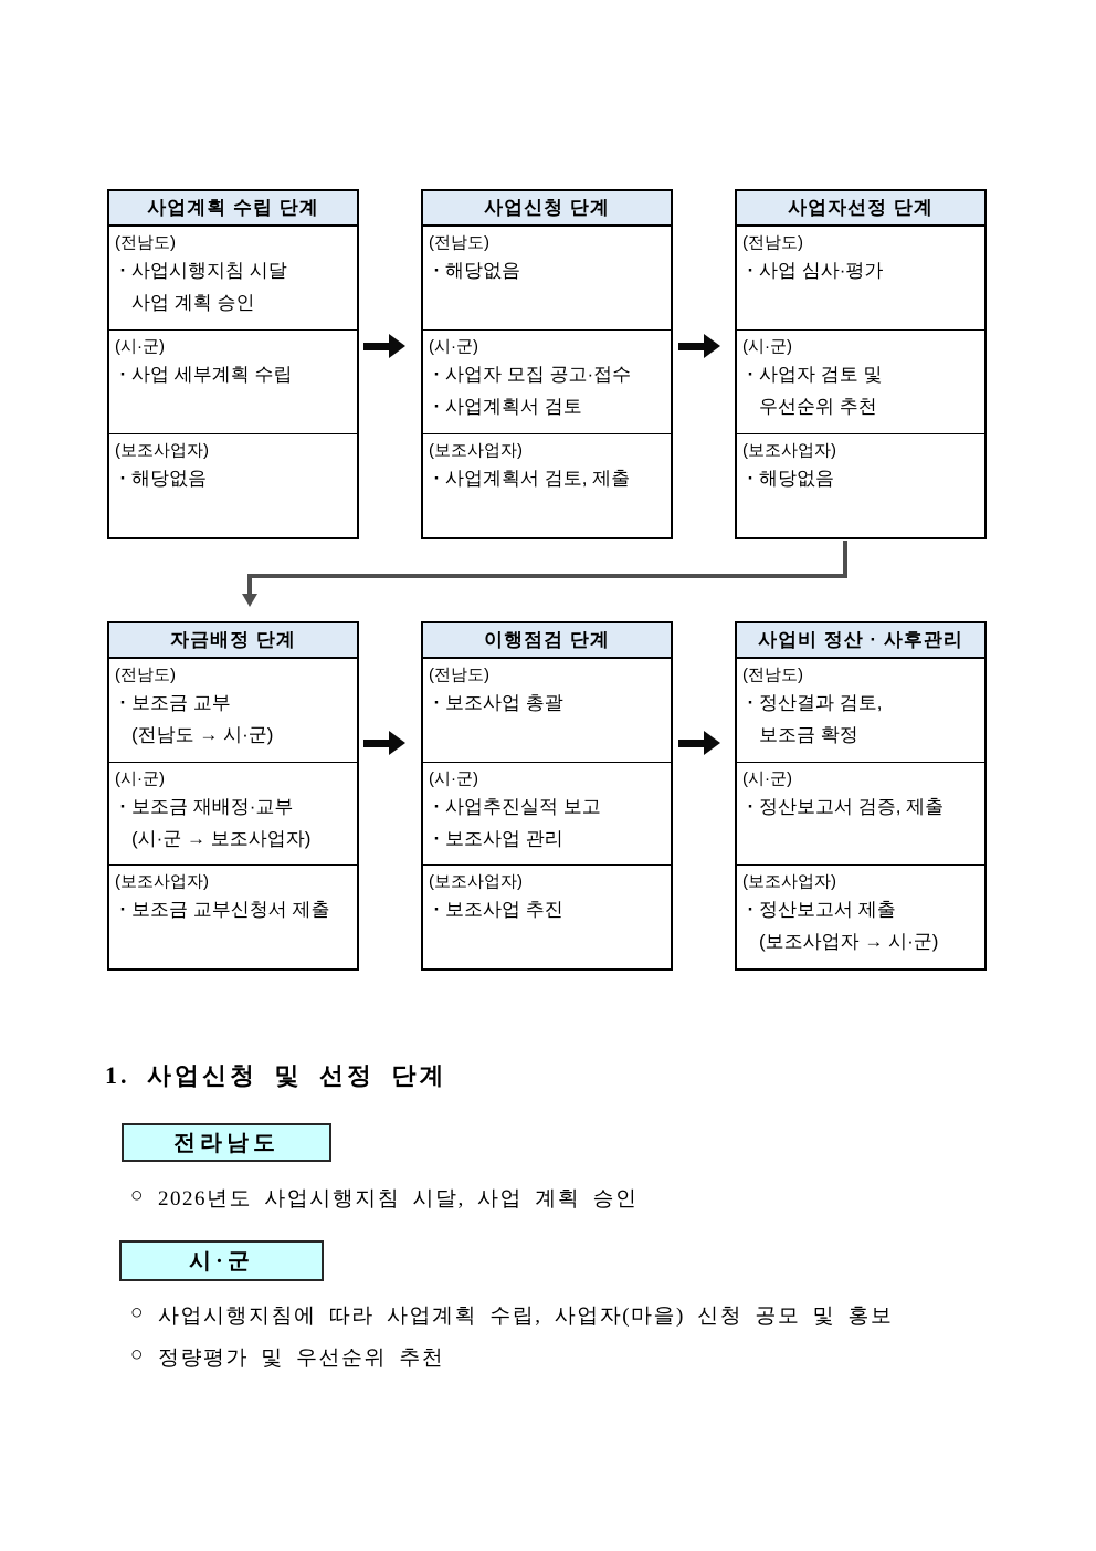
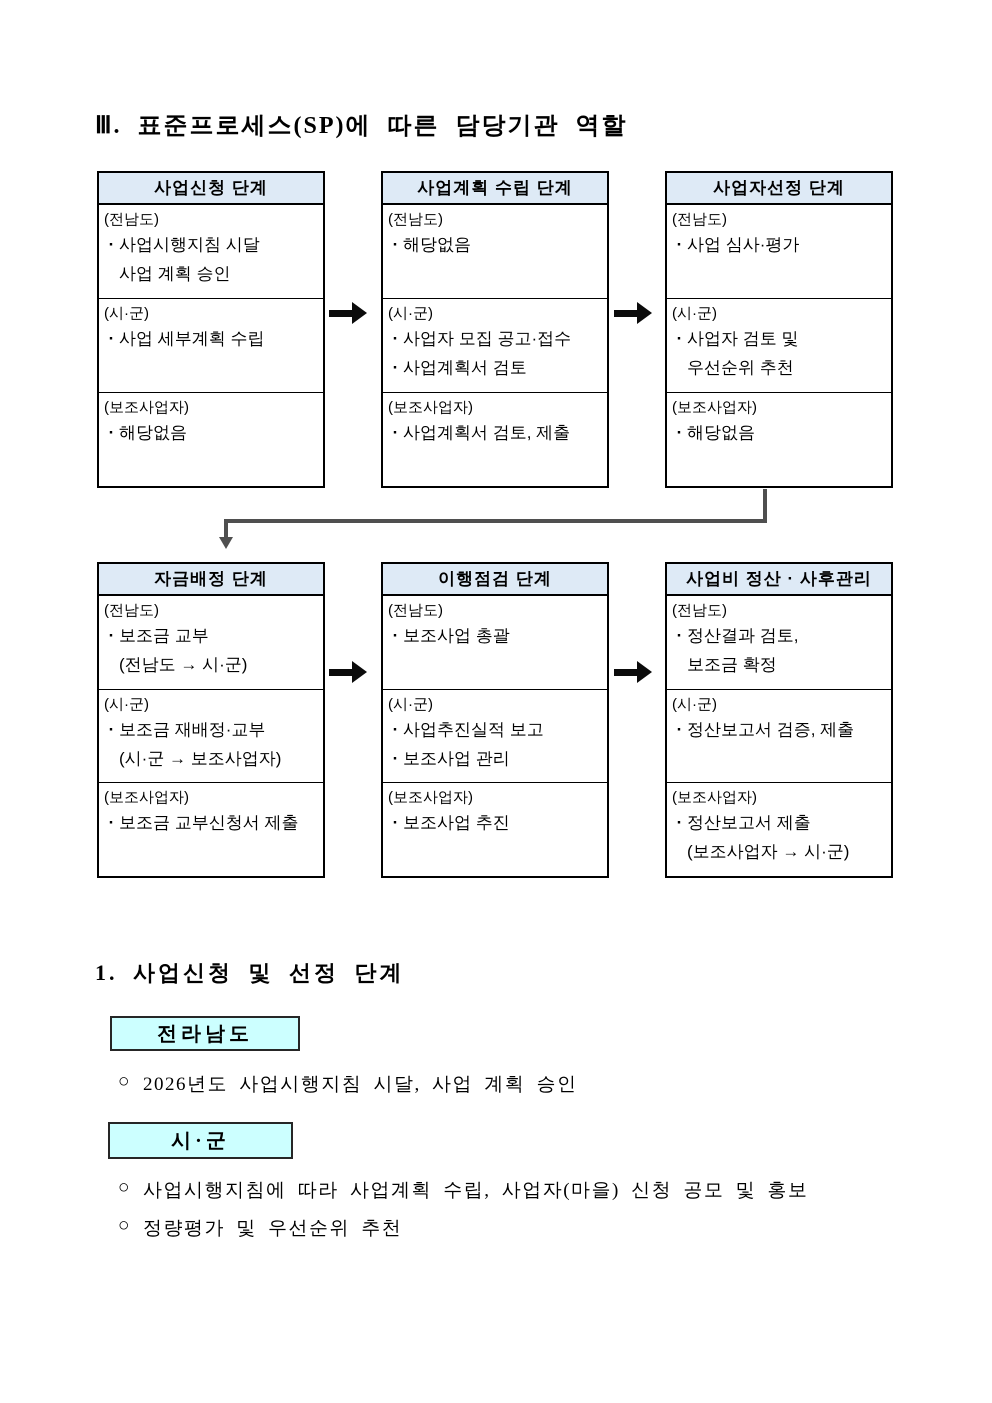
+ Ⅲ. 표준프로세스(SP)에 따른 담당기관 역할
- 사업계획 수립 단계
+ 사업신청 단계
  (전남도)
  ·
  사업시행지침 시달
  사업 계획 승인
  (시·군)
  ·
  사업 세부계획 수립
  (보조사업자)
  ·
  해당없음
- 사업신청 단계
+ 사업계획 수립 단계
  (전남도)
  ·
  해당없음
  (시·군)
  ·
  사업자 모집 공고·접수
  ·
  사업계획서 검토
  (보조사업자)
  ·
  사업계획서 검토, 제출
  사업자선정 단계
  (전남도)
  ·
  사업 심사·평가
  (시·군)
  ·
  사업자 검토 및
  우선순위 추천
  (보조사업자)
  ·
  해당없음
  자금배정 단계
  (전남도)
  ·
  보조금 교부
  (전남도 → 시·군)
  (시·군)
  ·
  보조금 재배정·교부
  (시·군 → 보조사업자)
  (보조사업자)
  ·
  보조금 교부신청서 제출
  이행점검 단계
  (전남도)
  ·
  보조사업 총괄
  (시·군)
  ·
  사업추진실적 보고
  ·
  보조사업 관리
  (보조사업자)
  ·
  보조사업 추진
  사업비 정산 · 사후관리
  (전남도)
  ·
  정산결과 검토,
  보조금 확정
  (시·군)
  ·
  정산보고서 검증, 제출
  (보조사업자)
  ·
  정산보고서 제출
  (보조사업자 → 시·군)
  1. 사업신청 및 선정 단계
  전라남도
  ○
  2026년도 사업시행지침 시달, 사업 계획 승인
  시·군
  ○
  사업시행지침에 따라 사업계획 수립, 사업자(마을) 신청 공모 및 홍보
  ○
  정량평가 및 우선순위 추천
